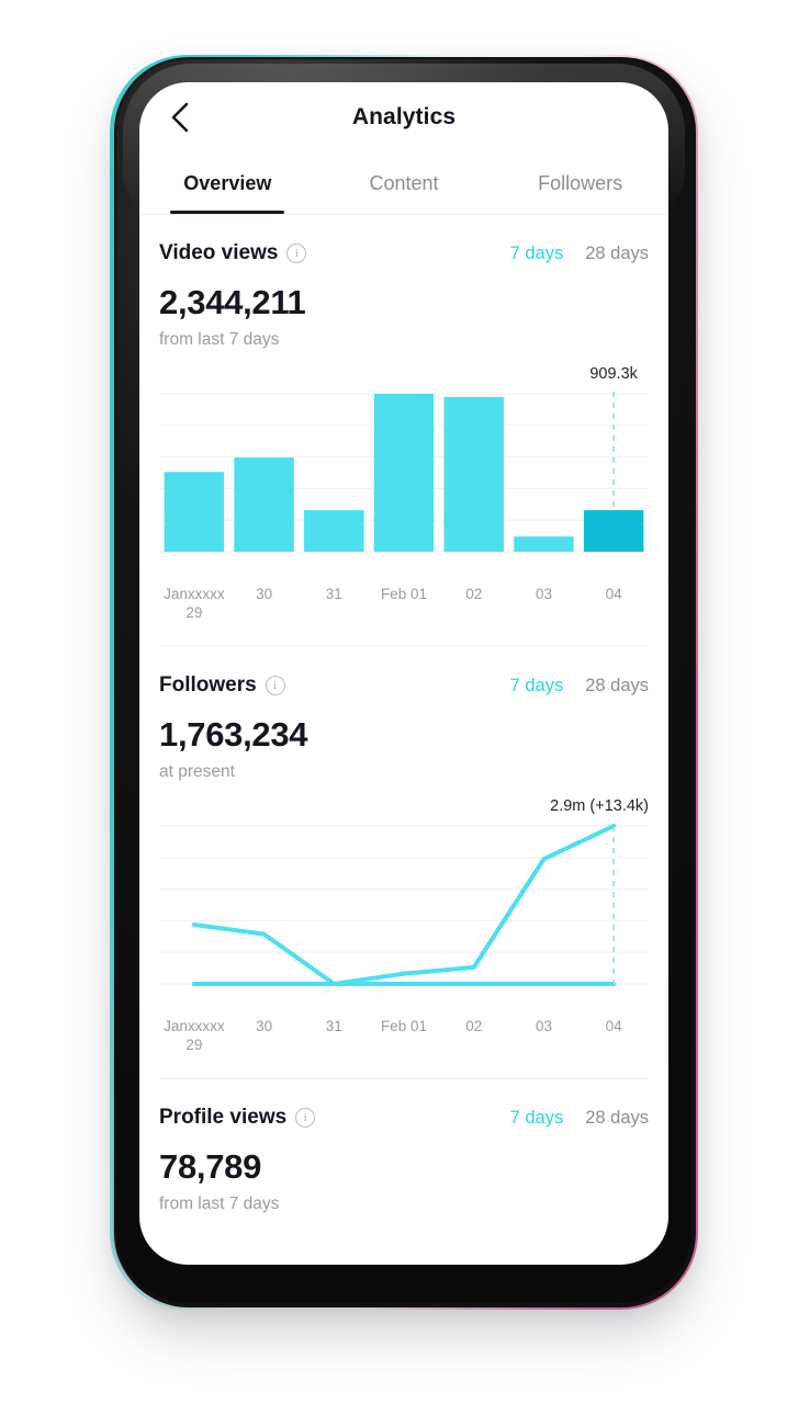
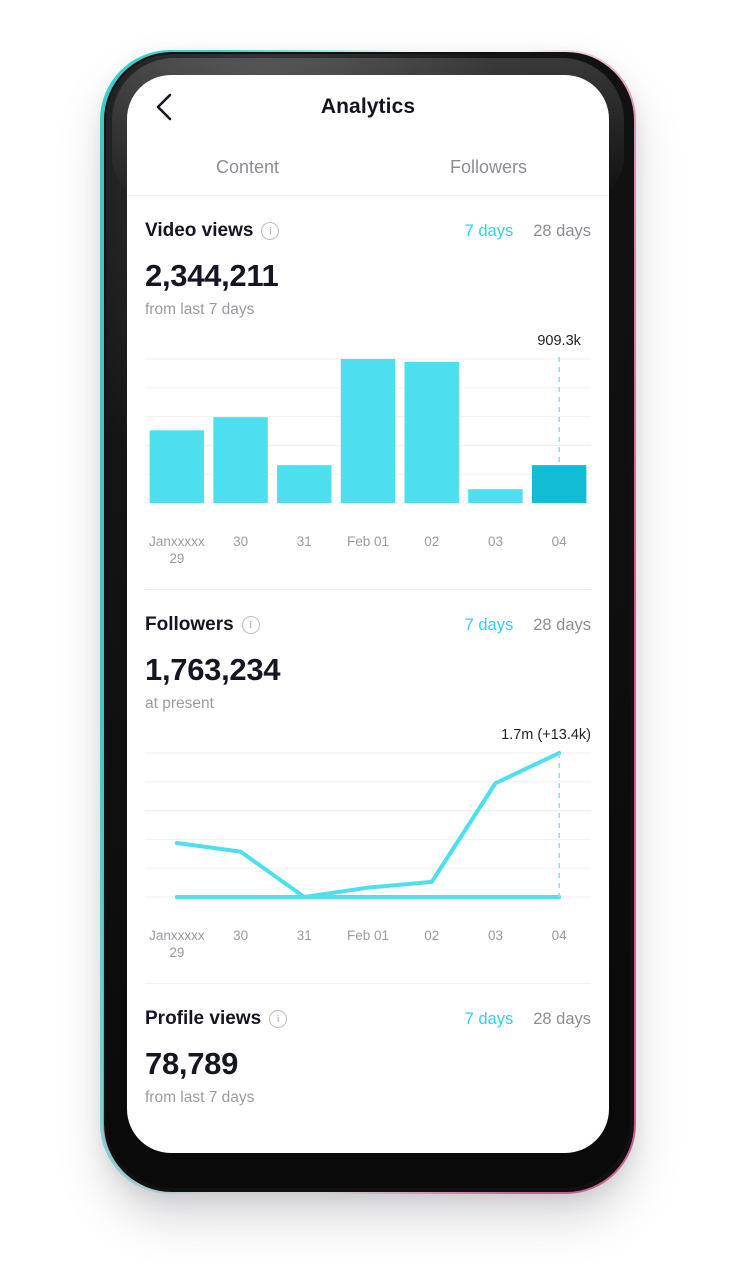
  Analytics
- Overview
  Content
  Followers
  Video views
  i
  7 days
  28 days
  2,344,211
  from last 7 days
  909.3k
  Janxxxxx
  29
  30
  31
  Feb 01
  02
  03
  04
  Followers
  i
  7 days
  28 days
  1,763,234
  at present
- 2.9m (+13.4k)
+ 1.7m (+13.4k)
  Janxxxxx
  29
  30
  31
  Feb 01
  02
  03
  04
  Profile views
  i
  7 days
  28 days
  78,789
  from last 7 days
